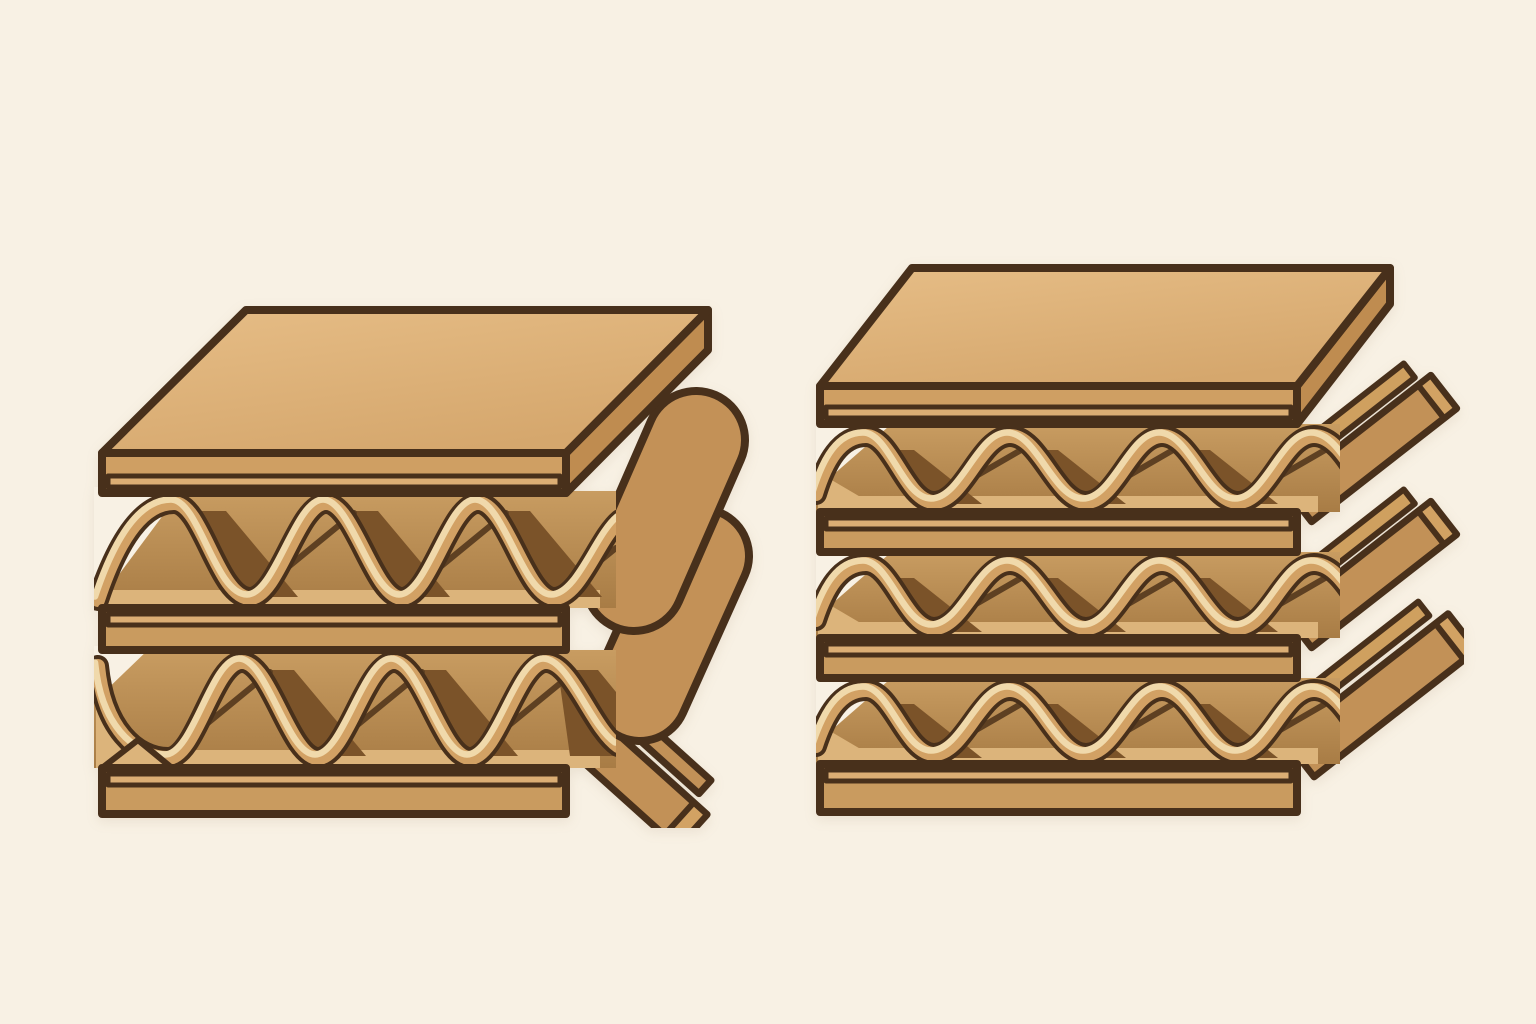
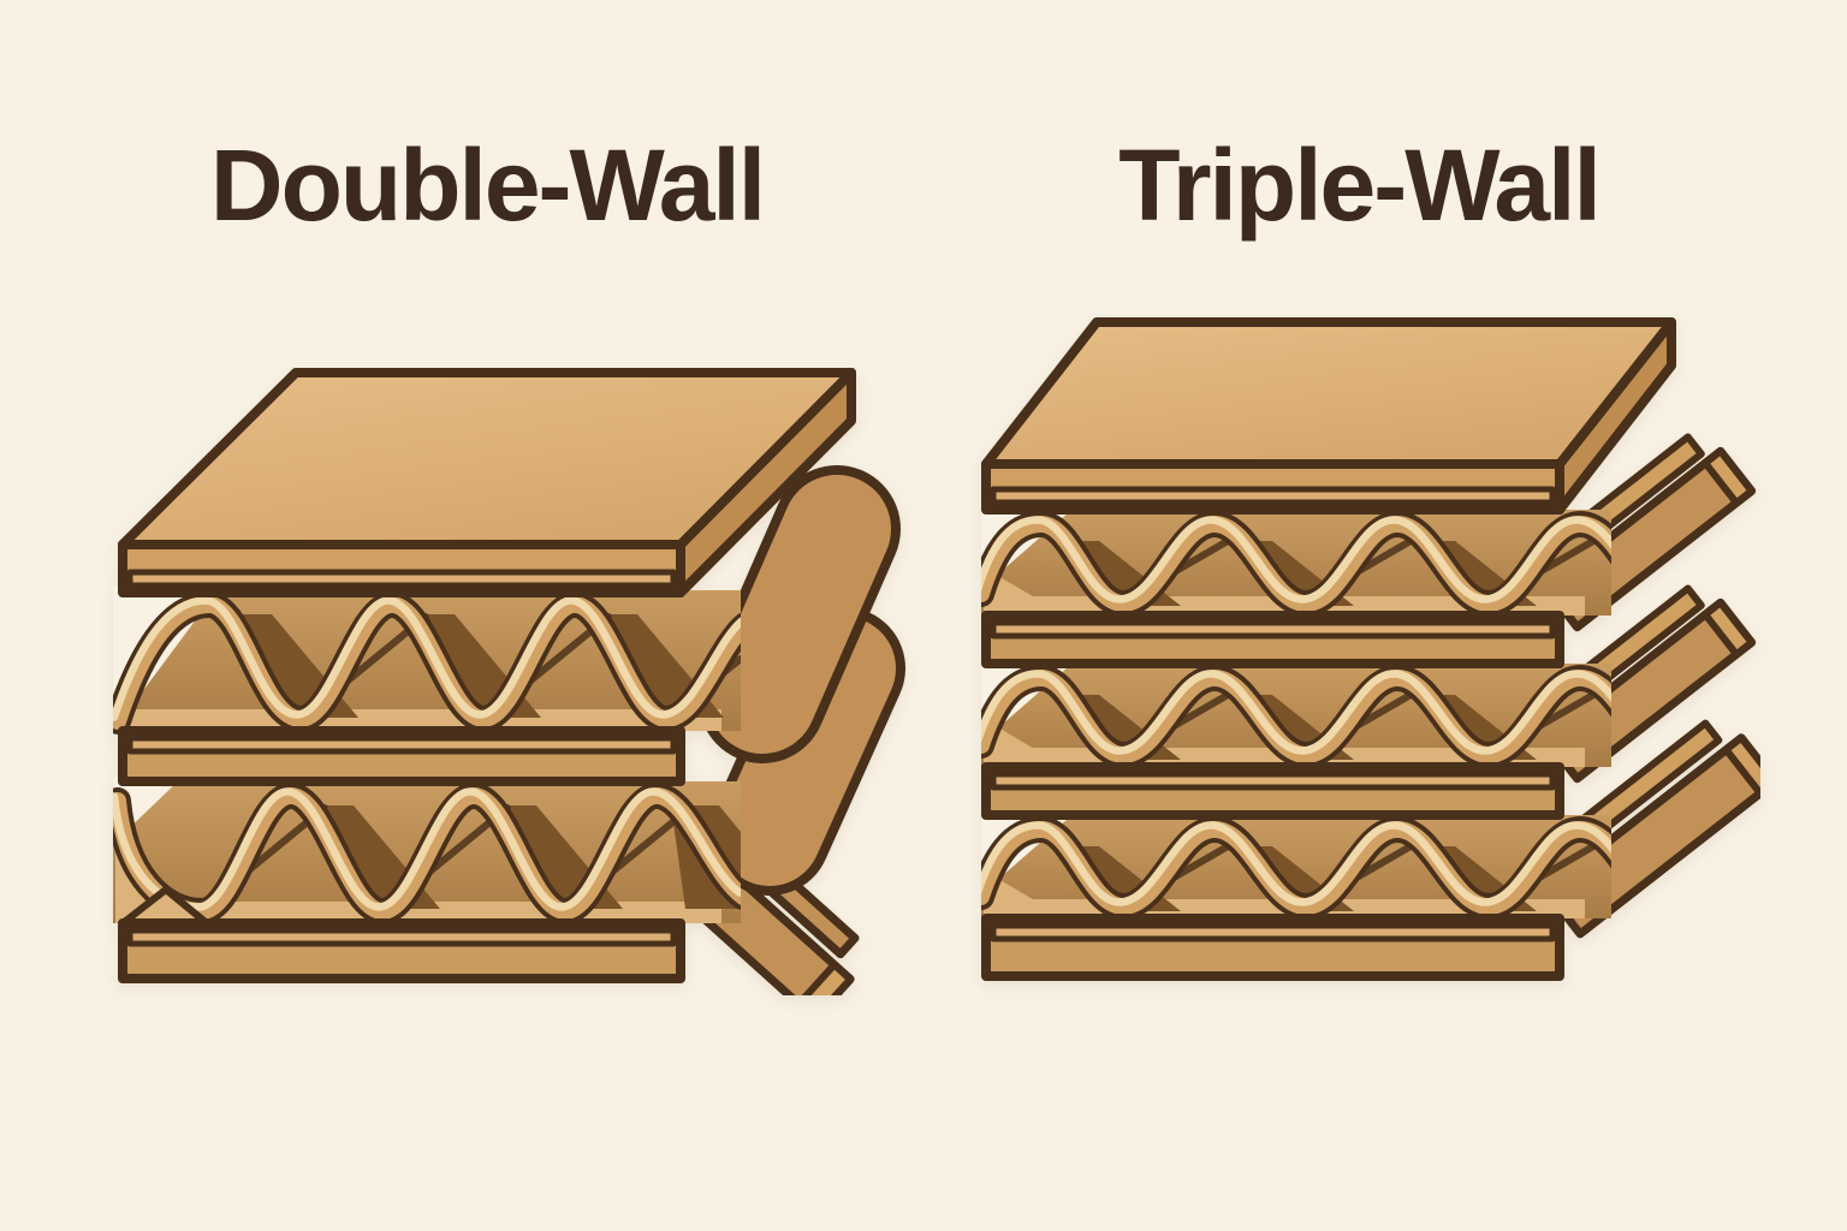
+ Double-Wall
+ Triple-Wall
